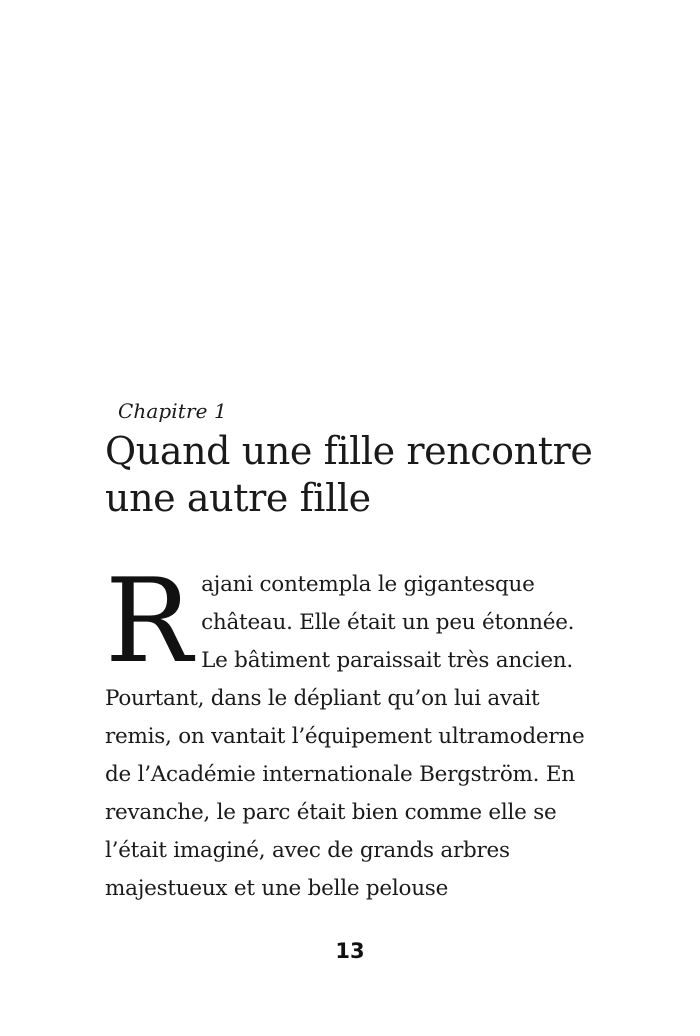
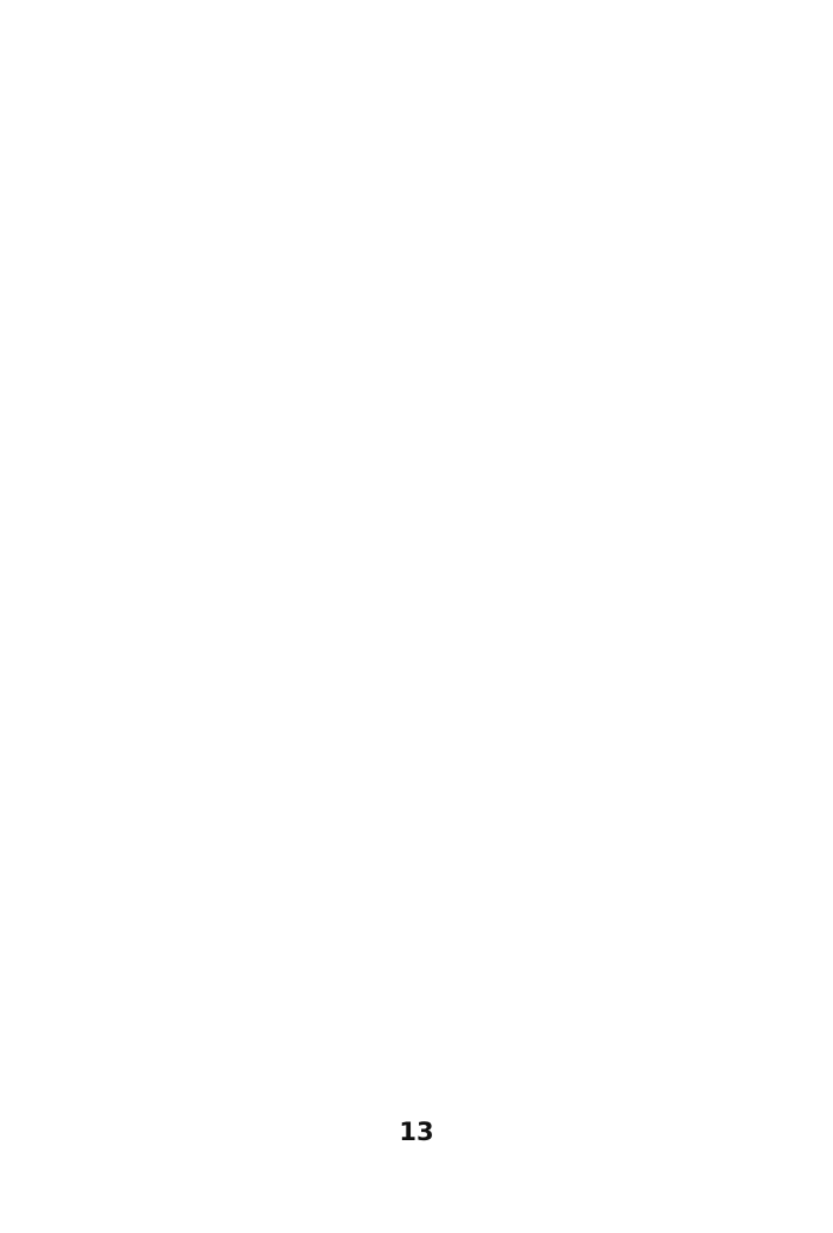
- Chapitre 1
- Quand une fille rencontre
- une autre fille
- R
- ajani contempla le gigantesque château. Elle était un peu étonnée. Le bâtiment paraissait très ancien. Pourtant, dans le dépliant qu’on lui avait remis, on vantait l’équipement ultramoderne de l’Académie internationale Bergström. En revanche, le parc était bien comme elle se l’était imaginé, avec de grands arbres majestueux et une belle pelouse
  13
